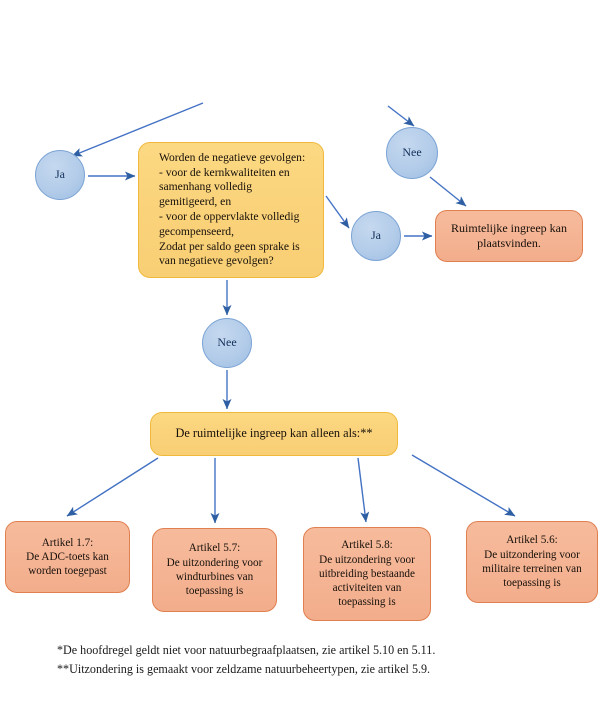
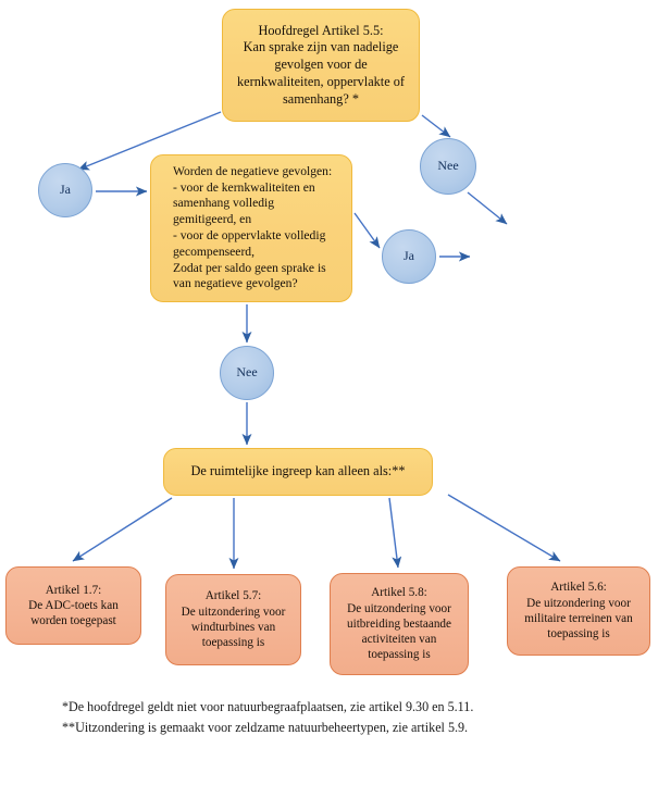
+ Hoofdregel Artikel 5.5:
+ Kan sprake zijn van nadelige gevolgen voor de kernkwaliteiten, oppervlakte of samenhang? *
  Worden de negatieve gevolgen:
  - voor de kernkwaliteiten en samenhang volledig gemitigeerd, en
  - voor de oppervlakte volledig gecompenseerd,
  Zodat per saldo geen sprake is van negatieve gevolgen?
- Ruimtelijke ingreep kan plaatsvinden.
  De ruimtelijke ingreep kan alleen als:**
  Ja
  Nee
  Ja
  Nee
  Artikel 1.7:
  De ADC-toets kan worden toegepast
  Artikel 5.7:
  De uitzondering voor windturbines van toepassing is
  Artikel 5.8:
  De uitzondering voor uitbreiding bestaande activiteiten van toepassing is
  Artikel 5.6:
  De uitzondering voor militaire terreinen van toepassing is
- *De hoofdregel geldt niet voor natuurbegraafplaatsen, zie artikel 5.10 en 5.11.
+ *De hoofdregel geldt niet voor natuurbegraafplaatsen, zie artikel 9.30 en 5.11.
  **Uitzondering is gemaakt voor zeldzame natuurbeheertypen, zie artikel 5.9.
